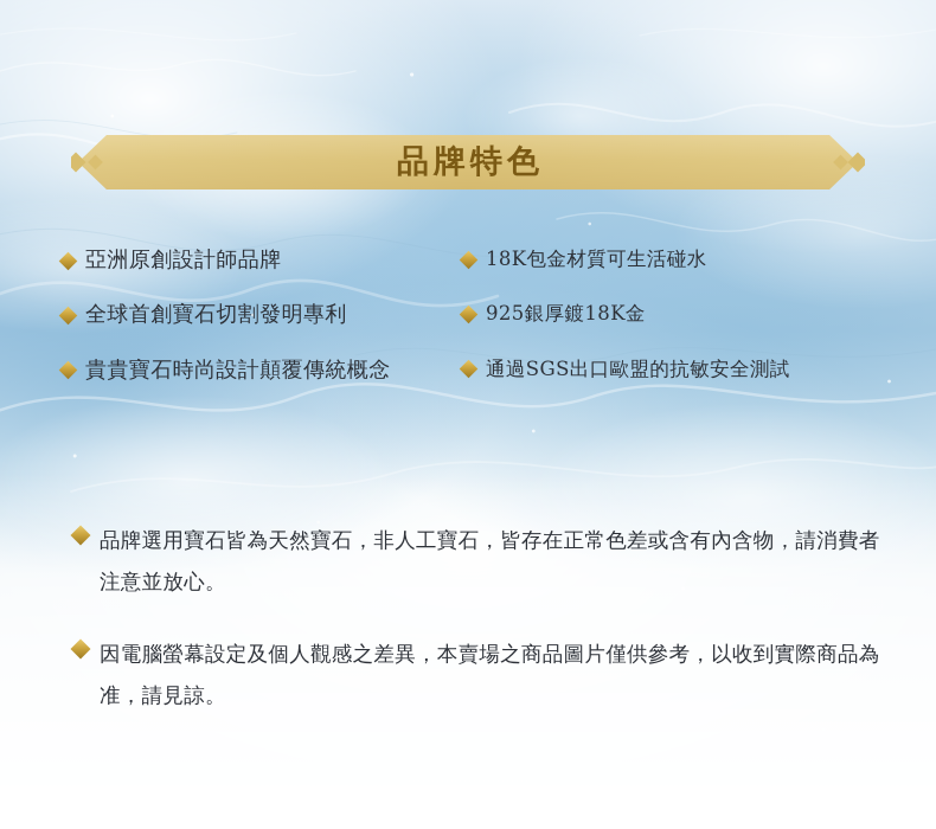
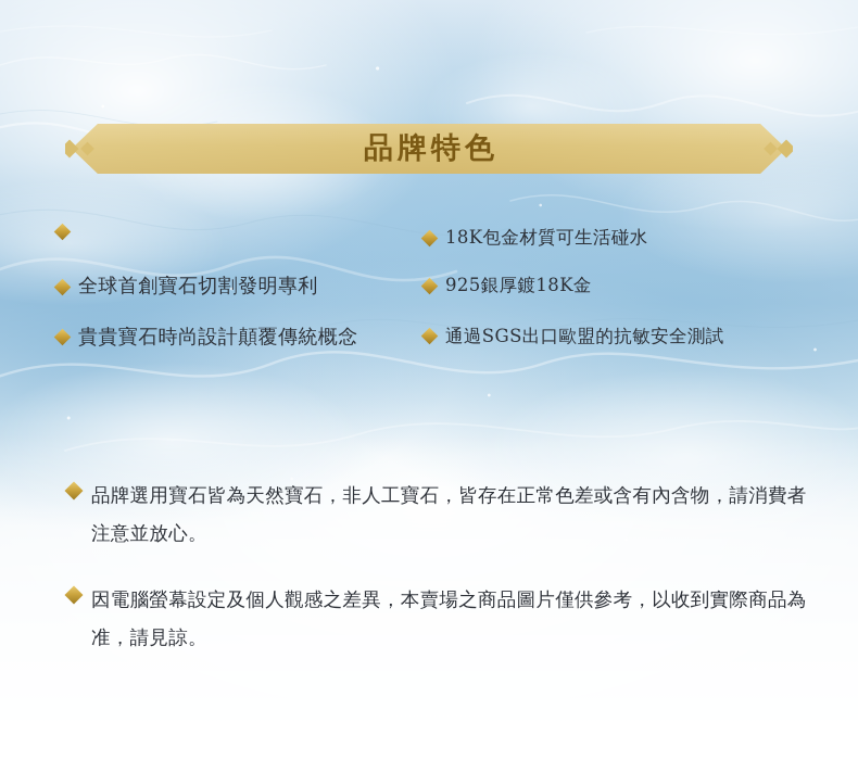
  品牌特色
- 亞洲原創設計師品牌
  18K包金材質可生活碰水
  全球首創寶石切割發明專利
  925銀厚鍍18K金
  貴貴寶石時尚設計顛覆傳統概念
  通過SGS出口歐盟的抗敏安全測試
  品牌選用寶石皆為天然寶石，非人工寶石，皆存在正常色差或含有內含物，請消費者注意並放心。
  因電腦螢幕設定及個人觀感之差異，本賣場之商品圖片僅供參考，以收到實際商品為准，請見諒。
